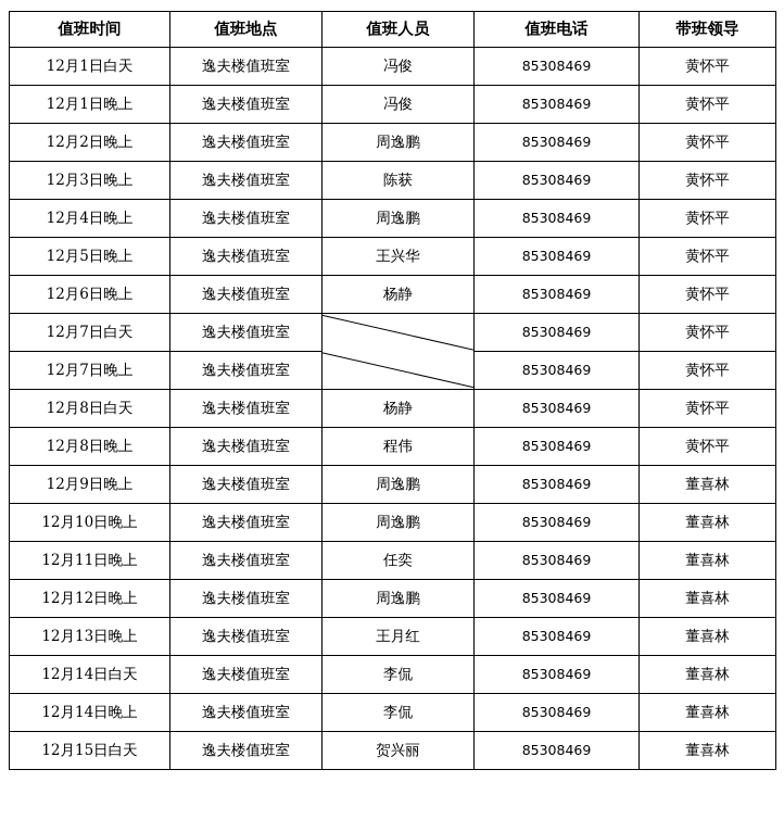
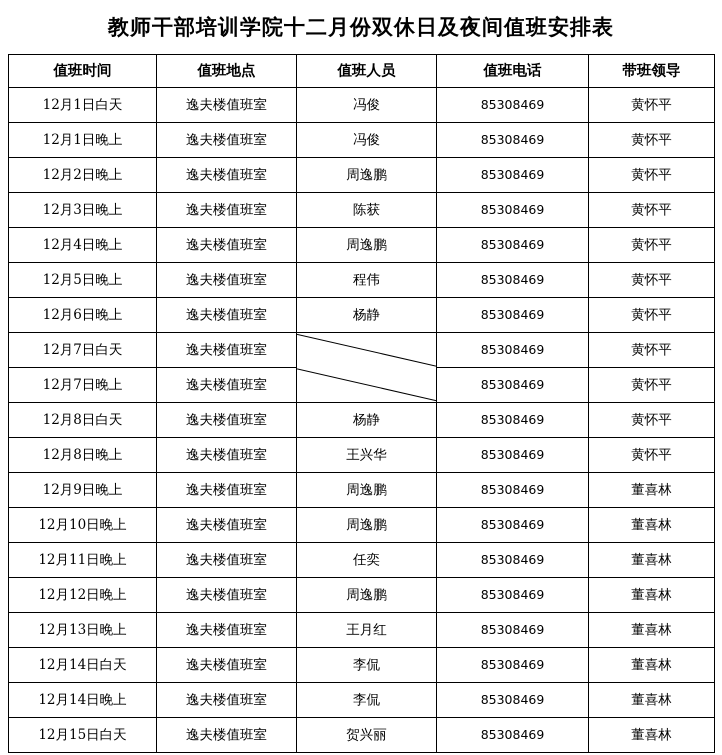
+ 教师干部培训学院十二月份双休日及夜间值班安排表
  值班时间	值班地点	值班人员	值班电话	带班领导
  12月1日白天	逸夫楼值班室	冯俊	85308469	黄怀平
  12月1日晚上	逸夫楼值班室	冯俊	85308469	黄怀平
  12月2日晚上	逸夫楼值班室	周逸鹏	85308469	黄怀平
  12月3日晚上	逸夫楼值班室	陈获	85308469	黄怀平
  12月4日晚上	逸夫楼值班室	周逸鹏	85308469	黄怀平
- 12月5日晚上	逸夫楼值班室	王兴华	85308469	黄怀平
+ 12月5日晚上	逸夫楼值班室	程伟	85308469	黄怀平
  12月6日晚上	逸夫楼值班室	杨静	85308469	黄怀平
  12月7日白天	逸夫楼值班室		85308469	黄怀平
  12月7日晚上	逸夫楼值班室	85308469	黄怀平
  12月8日白天	逸夫楼值班室	杨静	85308469	黄怀平
- 12月8日晚上	逸夫楼值班室	程伟	85308469	黄怀平
+ 12月8日晚上	逸夫楼值班室	王兴华	85308469	黄怀平
  12月9日晚上	逸夫楼值班室	周逸鹏	85308469	董喜林
  12月10日晚上	逸夫楼值班室	周逸鹏	85308469	董喜林
  12月11日晚上	逸夫楼值班室	任奕	85308469	董喜林
  12月12日晚上	逸夫楼值班室	周逸鹏	85308469	董喜林
  12月13日晚上	逸夫楼值班室	王月红	85308469	董喜林
  12月14日白天	逸夫楼值班室	李侃	85308469	董喜林
  12月14日晚上	逸夫楼值班室	李侃	85308469	董喜林
  12月15日白天	逸夫楼值班室	贺兴丽	85308469	董喜林
